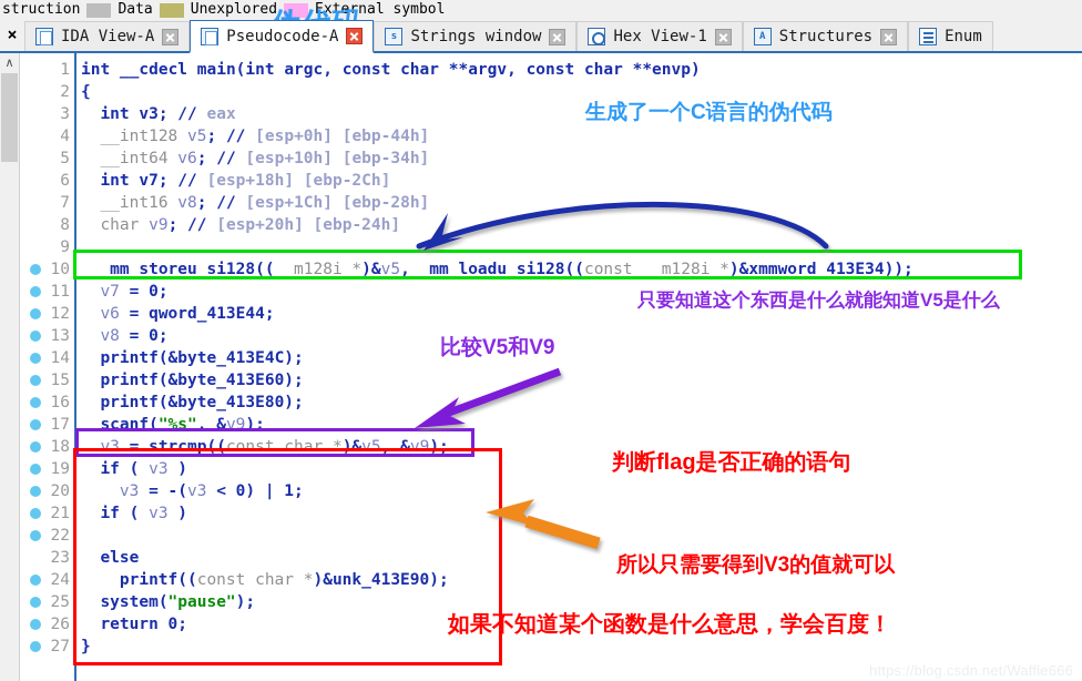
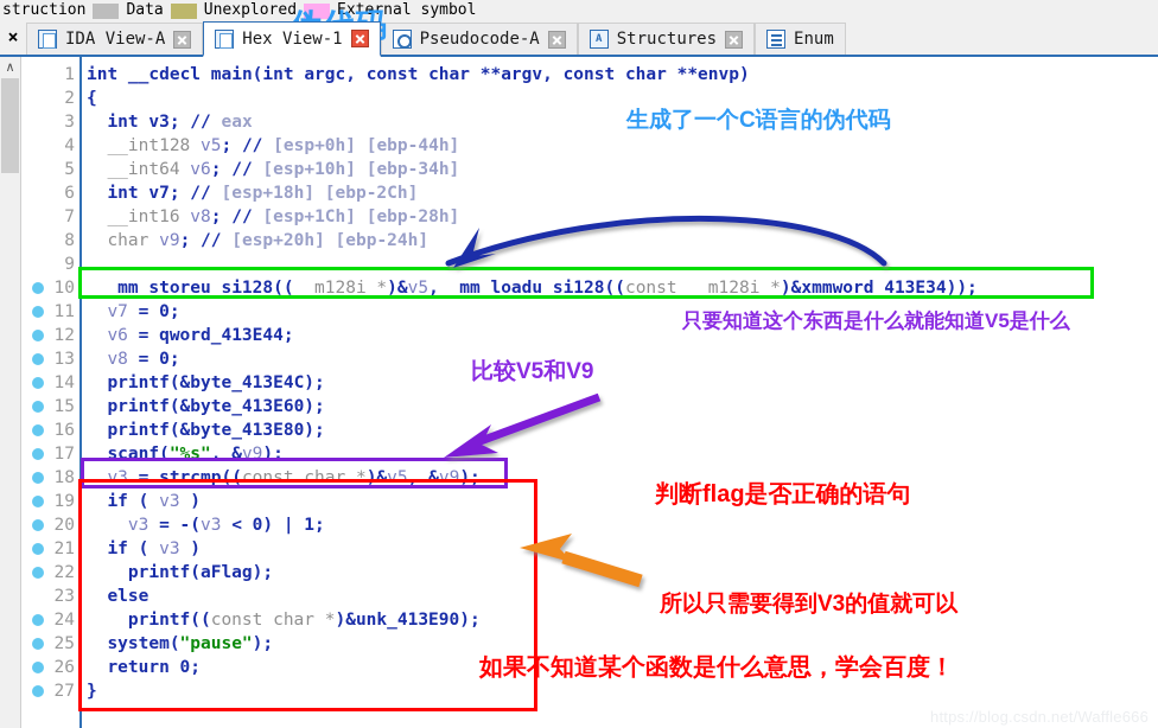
  struction
  Data
  Unexplored
  External symbol
  ×
  IDA View-A
- Pseudocode-A
+ Hex View-1
- s
- Strings window
- Hex View-1
+ Pseudocode-A
  A
  Structures
  Enum
  ∧
  1
  int __cdecl main(int argc, const char **argv, const char **envp)
  2
  {
  3
  int v3; // eax
  4
  __int128 v5; // [esp+0h] [ebp-44h]
  5
  __int64 v6; // [esp+10h] [ebp-34h]
  6
  int v7; // [esp+18h] [ebp-2Ch]
  7
  __int16 v8; // [esp+1Ch] [ebp-28h]
  8
  char v9; // [esp+20h] [ebp-24h]
  9
  10
  _mm_storeu_si128((__m128i *)&v5, _mm_loadu_si128((const __m128i *)&xmmword_413E34));
  11
  v7 = 0;
  12
  v6 = qword_413E44;
  13
  v8 = 0;
  14
  printf(&byte_413E4C);
  15
  printf(&byte_413E60);
  16
  printf(&byte_413E80);
  17
  scanf("%s", &v9);
  18
  v3 = strcmp((const char *)&v5, &v9);
  19
  if ( v3 )
  20
  v3 = -(v3 < 0) | 1;
  21
  if ( v3 )
  22
+ printf(aFlag);
  23
  else
  24
  printf((const char *)&unk_413E90);
  25
  system("pause");
  26
  return 0;
  27
  }
  生成了一个C语言的伪代码
  只要知道这个东西是什么就能知道V5是什么
  比较V5和V9
  判断flag是否正确的语句
  所以只需要得到V3的值就可以
  如果不知道某个函数是什么意思，学会百度！
